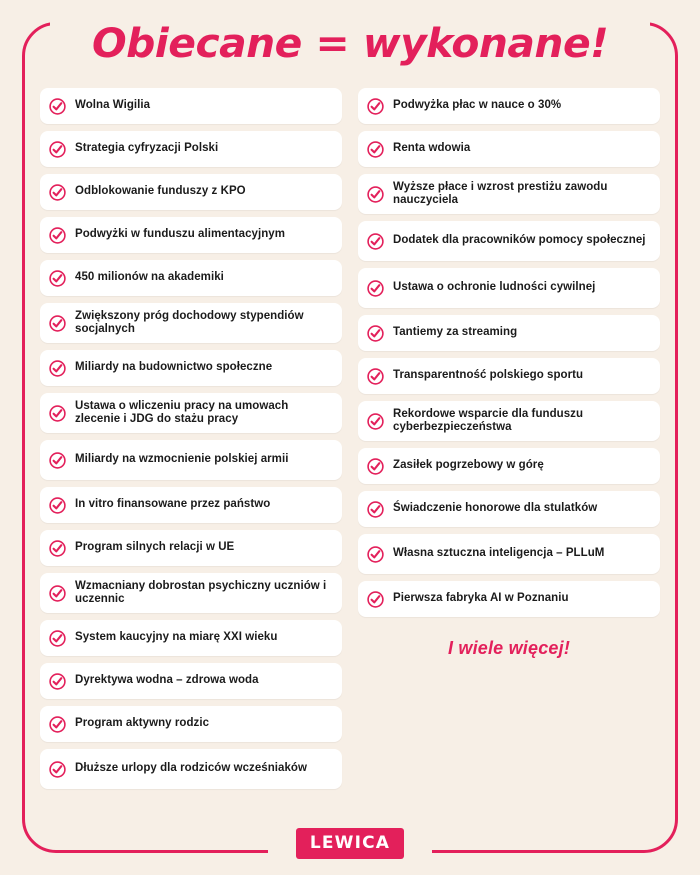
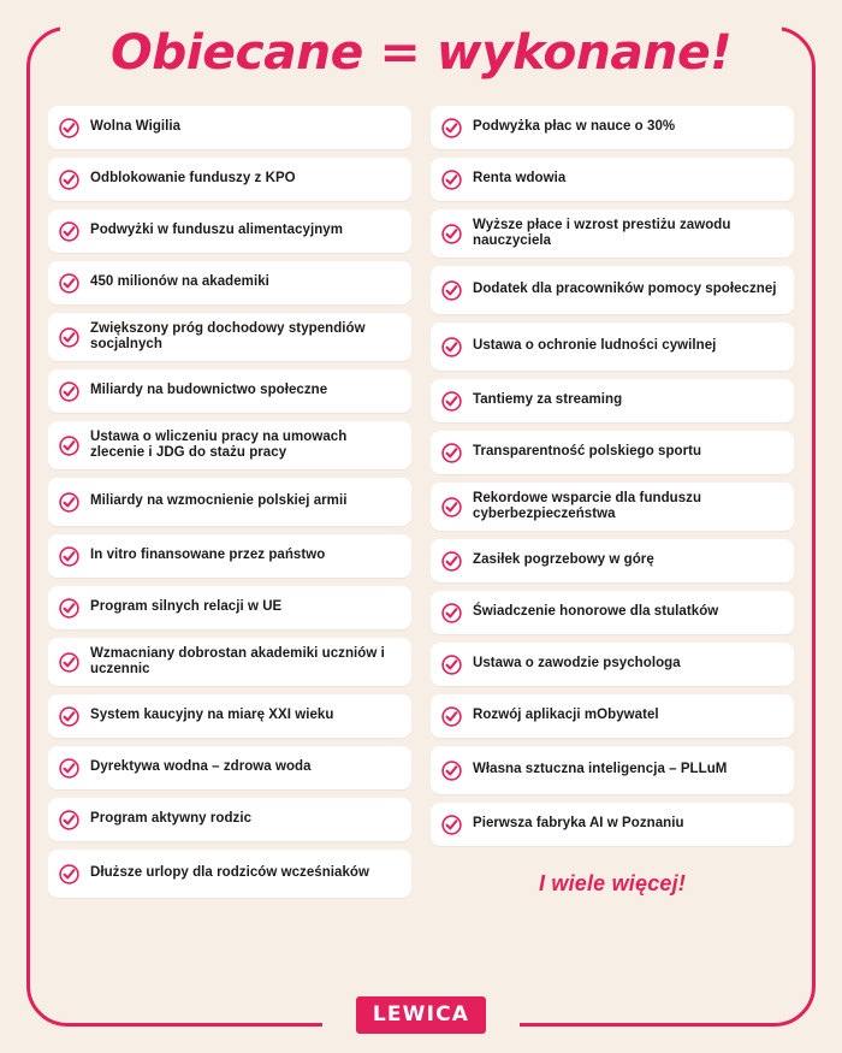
  Obiecane = wykonane!
  Wolna Wigilia
- Strategia cyfryzacji Polski
  Odblokowanie funduszy z KPO
  Podwyżki w funduszu alimentacyjnym
  450 milionów na akademiki
  Zwiększony próg dochodowy stypendiów socjalnych
  Miliardy na budownictwo społeczne
  Ustawa o wliczeniu pracy na umowach zlecenie i JDG do stażu pracy
  Miliardy na wzmocnienie polskiej armii
  In vitro finansowane przez państwo
  Program silnych relacji w UE
- Wzmacniany dobrostan psychiczny uczniów i uczennic
+ Wzmacniany dobrostan akademiki uczniów i uczennic
  System kaucyjny na miarę XXI wieku
  Dyrektywa wodna – zdrowa woda
  Program aktywny rodzic
  Dłuższe urlopy dla rodziców wcześniaków
  Podwyżka płac w nauce o 30%
  Renta wdowia
  Wyższe płace i wzrost prestiżu zawodu nauczyciela
  Dodatek dla pracowników pomocy społecznej
  Ustawa o ochronie ludności cywilnej
  Tantiemy za streaming
  Transparentność polskiego sportu
  Rekordowe wsparcie dla funduszu cyberbezpieczeństwa
  Zasiłek pogrzebowy w górę
  Świadczenie honorowe dla stulatków
+ Ustawa o zawodzie psychologa
+ Rozwój aplikacji mObywatel
  Własna sztuczna inteligencja – PLLuM
  Pierwsza fabryka AI w Poznaniu
  I wiele więcej!
  LEWICA
